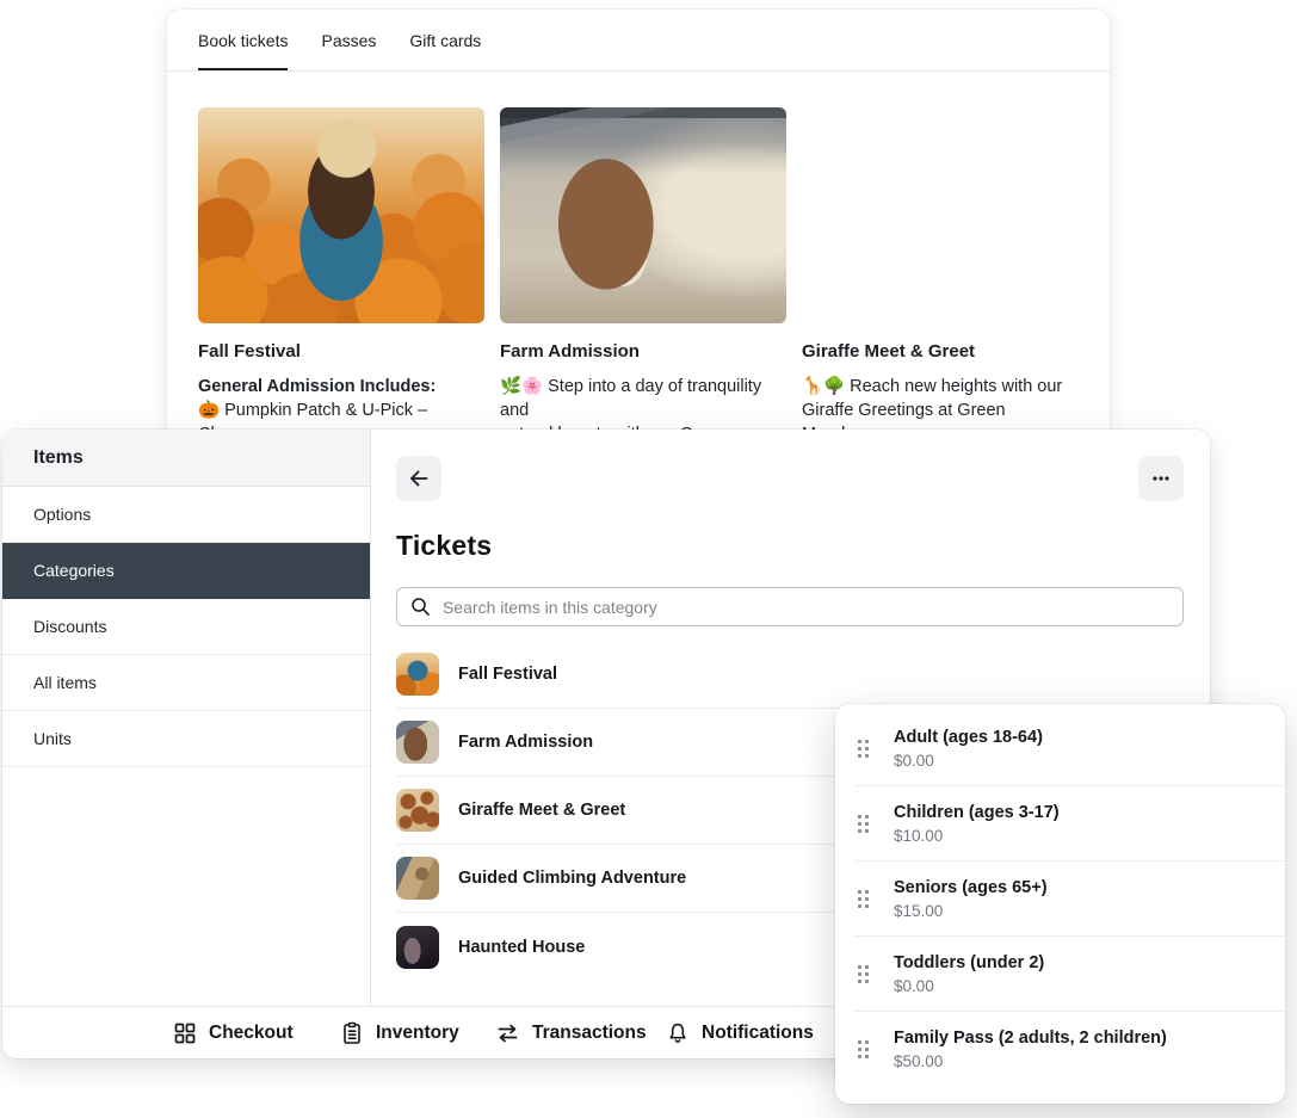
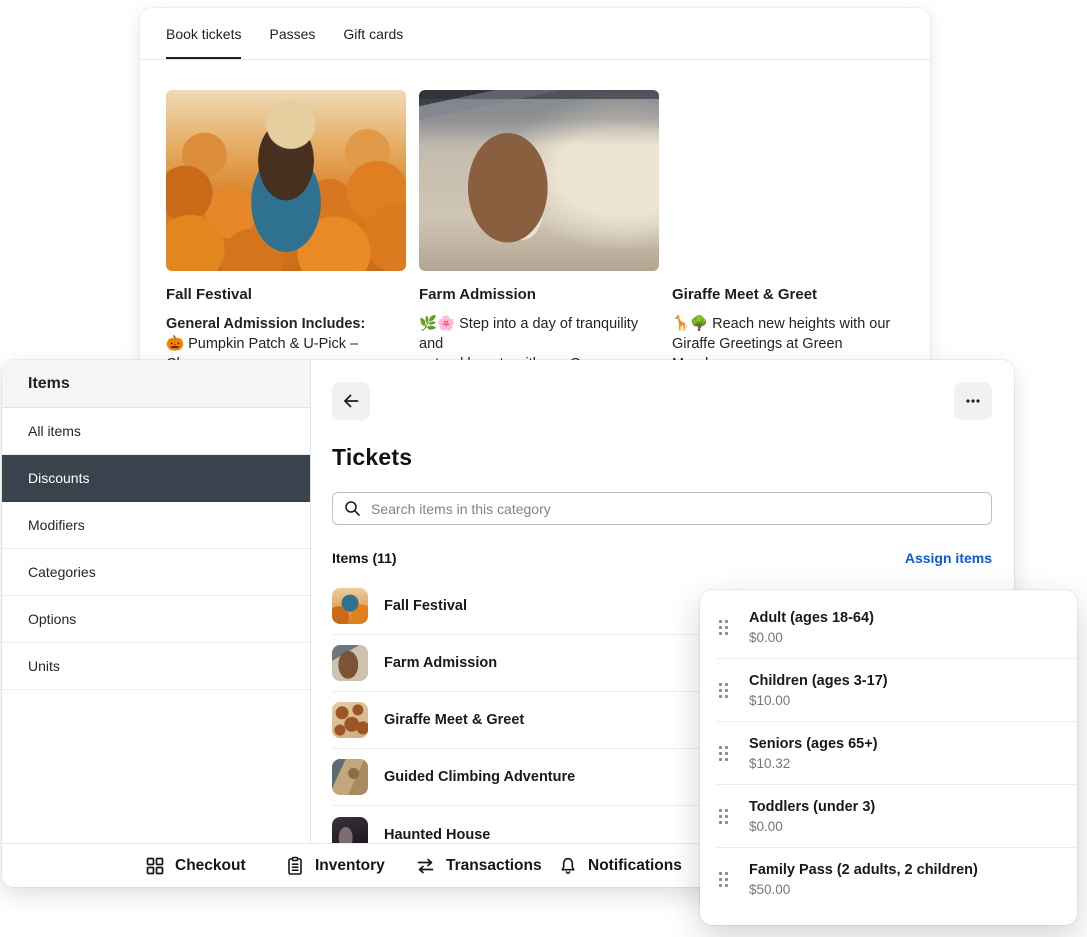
  Book tickets
  Passes
  Gift cards
  Fall Festival
  General Admission Includes:
  🎃 Pumpkin Patch & U-Pick –
  Farm Admission
  🌿🌸 Step into a day of tranquility and
  Giraffe Meet & Greet
  🦒🌳 Reach new heights with our
  Items
- Options
+ All items
- Categories
+ Discounts
+ Modifiers
- Discounts
+ Categories
- All items
+ Options
  Units
  Tickets
  Search items in this category
+ Items (11)
+ Assign items
  Fall Festival
  Farm Admission
  Giraffe Meet & Greet
  Guided Climbing Adventure
  Haunted House
  Checkout
  Inventory
  Transactions
  Notifications
  Adult (ages 18-64)
  $0.00
  Children (ages 3-17)
  $10.00
  Seniors (ages 65+)
- $15.00
+ $10.32
- Toddlers (under 2)
+ Toddlers (under 3)
  $0.00
  Family Pass (2 adults, 2 children)
  $50.00
